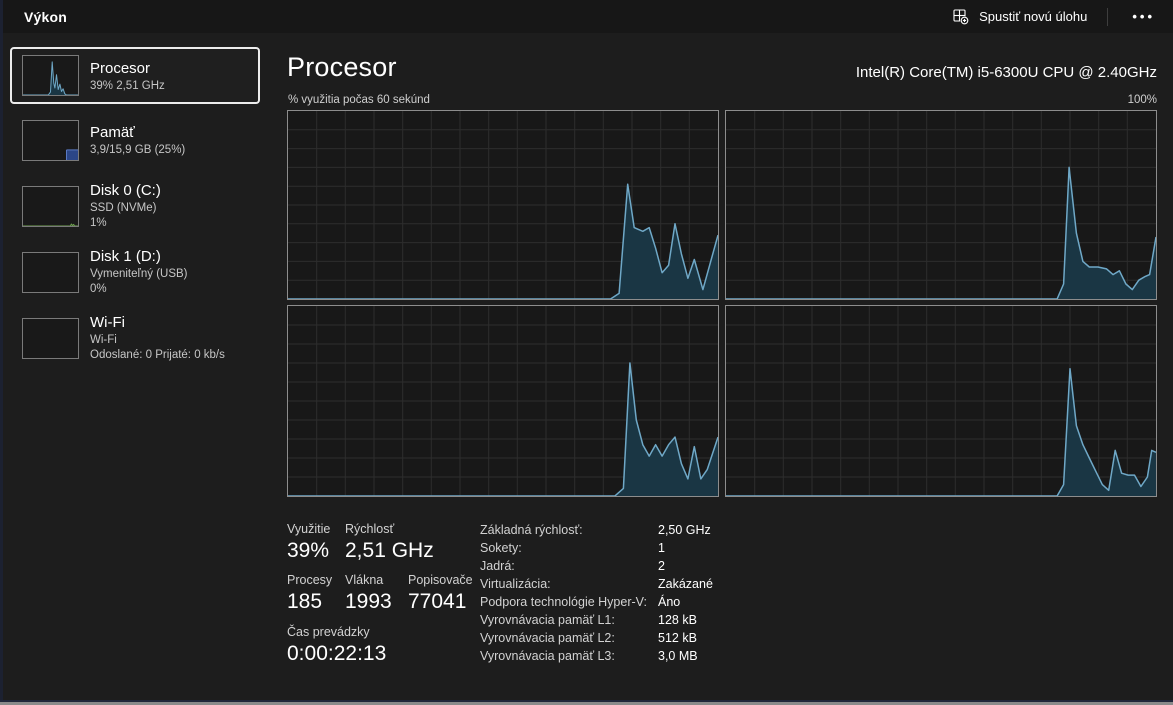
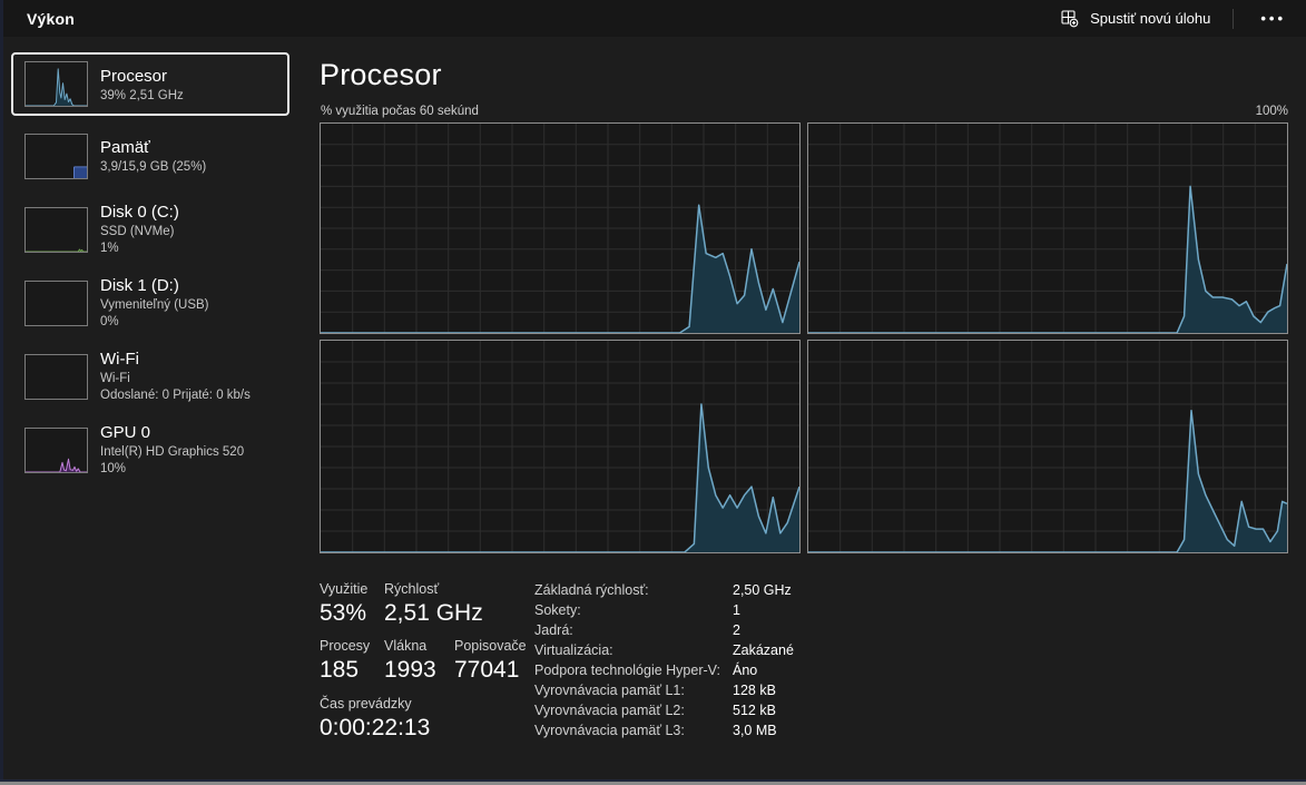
  Výkon
  Spustiť novú úlohu
  •••
  Procesor
  39% 2,51 GHz
  Pamäť
  3,9/15,9 GB (25%)
  Disk 0 (C:)
  SSD (NVMe)
  1%
  Disk 1 (D:)
  Vymeniteľný (USB)
  0%
  Wi-Fi
  Wi-Fi
  Odoslané: 0 Prijaté: 0 kb/s
+ GPU 0
+ Intel(R) HD Graphics 520
+ 10%
  Procesor
- Intel(R) Core(TM) i5-6300U CPU @ 2.40GHz
  % využitia počas 60 sekúnd
  100%
  Využitie
- 39%
+ 53%
  Rýchlosť
  2,51 GHz
  Procesy
  185
  Vlákna
  1993
  Popisovače
  77041
  Čas prevádzky
  0:00:22:13
  Základná rýchlosť:
  2,50 GHz
  Sokety:
  1
  Jadrá:
  2
  Virtualizácia:
  Zakázané
  Podpora technológie Hyper-V:
  Áno
  Vyrovnávacia pamäť L1:
  128 kB
  Vyrovnávacia pamäť L2:
  512 kB
  Vyrovnávacia pamäť L3:
  3,0 MB
